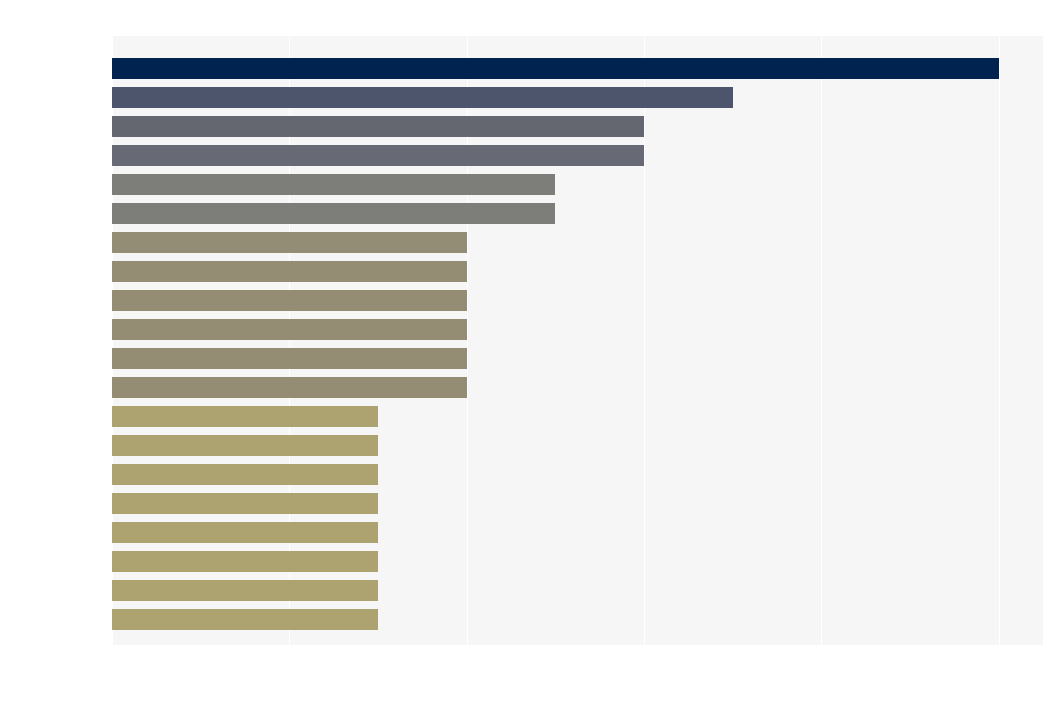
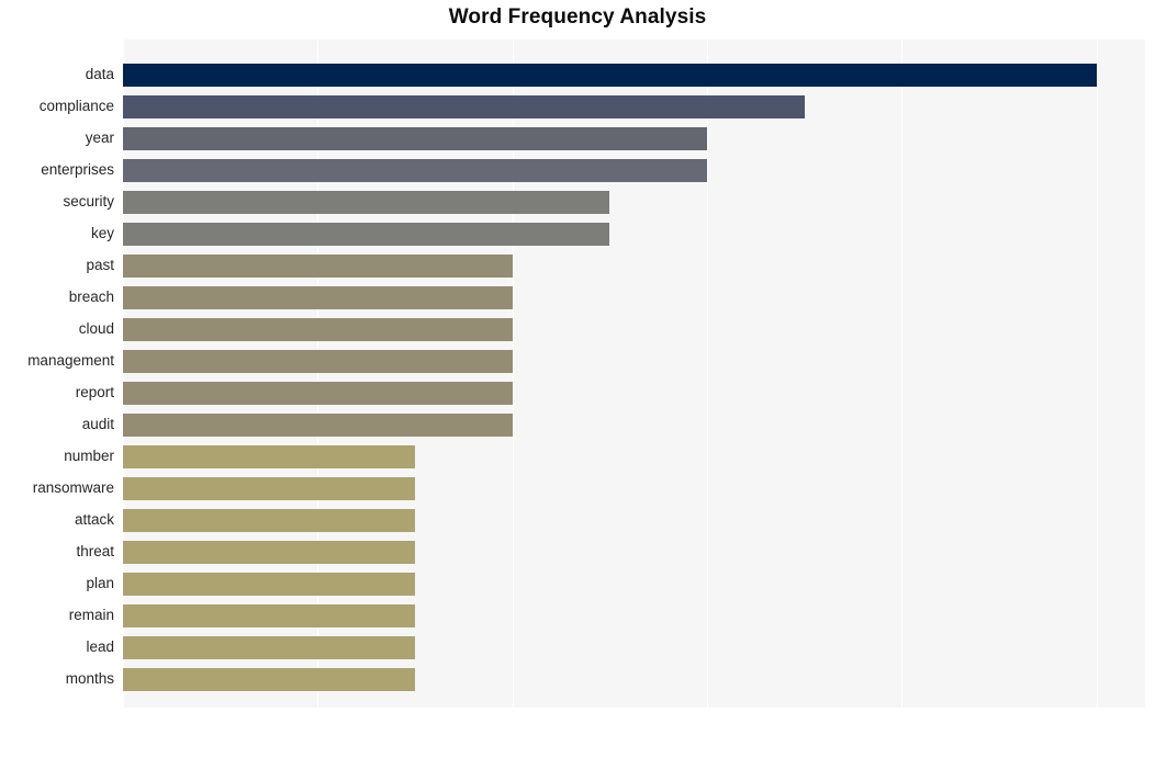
+ Word Frequency Analysis
+ data
+ compliance
+ year
+ enterprises
+ security
+ key
+ past
+ breach
+ cloud
+ management
+ report
+ audit
+ number
+ ransomware
+ attack
+ threat
+ plan
+ remain
+ lead
+ months
